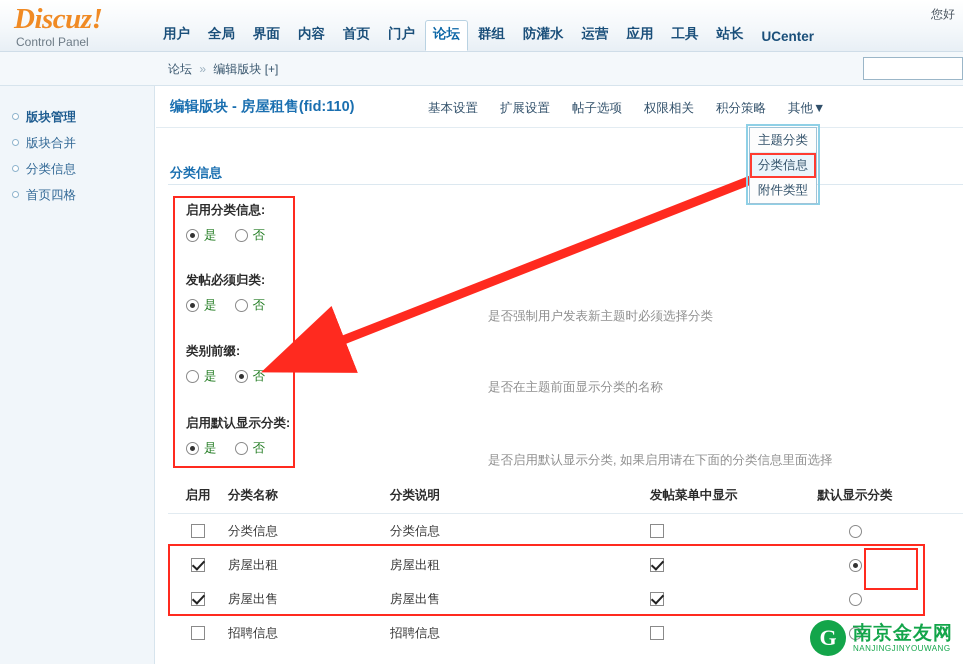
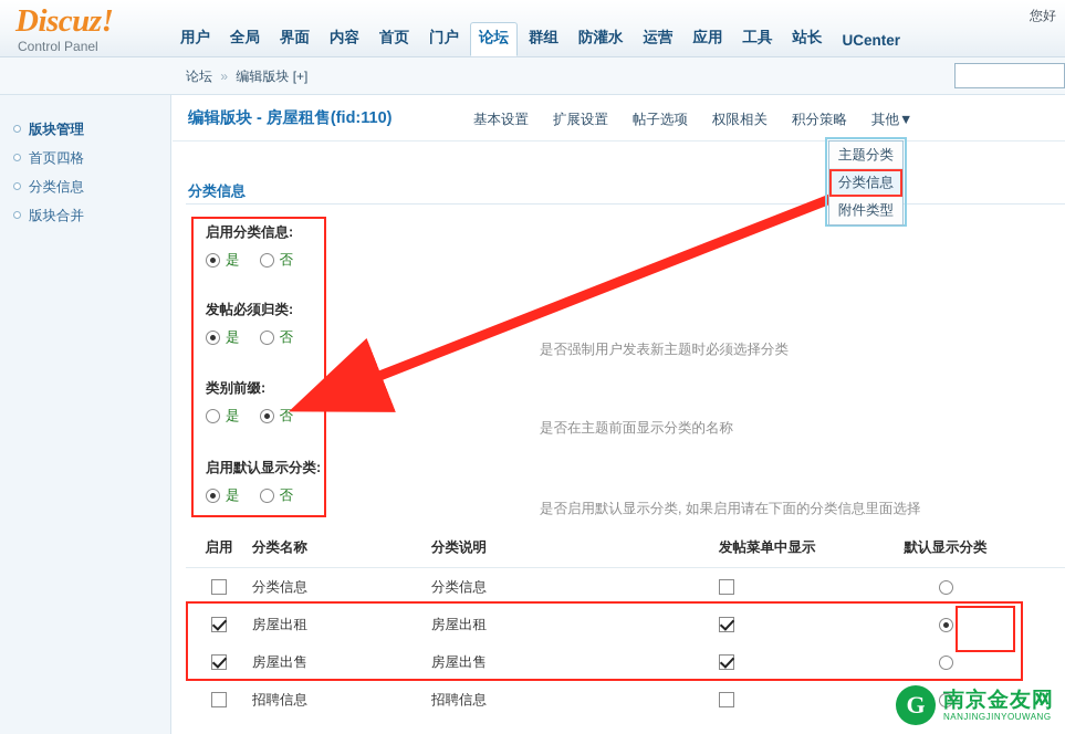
  Discuz!
  Control Panel
  用户
  全局
  界面
  内容
  首页
  门户
  论坛
  群组
  防灌水
  运营
  应用
  工具
  站长
  UCenter
  您好
  论坛 » 编辑版块 [+]
  版块管理
- 版块合并
+ 首页四格
  分类信息
- 首页四格
+ 版块合并
  编辑版块 - 房屋租售(fid:110)
  基本设置
  扩展设置
  帖子选项
  权限相关
  积分策略
  其他▼
  分类信息
  启用分类信息:
  是
  否
  发帖必须归类:
  是
  否
  是否强制用户发表新主题时必须选择分类
  类别前缀:
  是
  否
  是否在主题前面显示分类的名称
  启用默认显示分类:
  是
  否
  是否启用默认显示分类, 如果启用请在下面的分类信息里面选择
  主题分类
  分类信息
  附件类型
  启用
  分类名称
  分类说明
  发帖菜单中显示
  默认显示分类
  分类信息
  分类信息
  房屋出租
  房屋出租
  房屋出售
  房屋出售
  招聘信息
  招聘信息
  G
  南京金友网
  NANJINGJINYOUWANG
